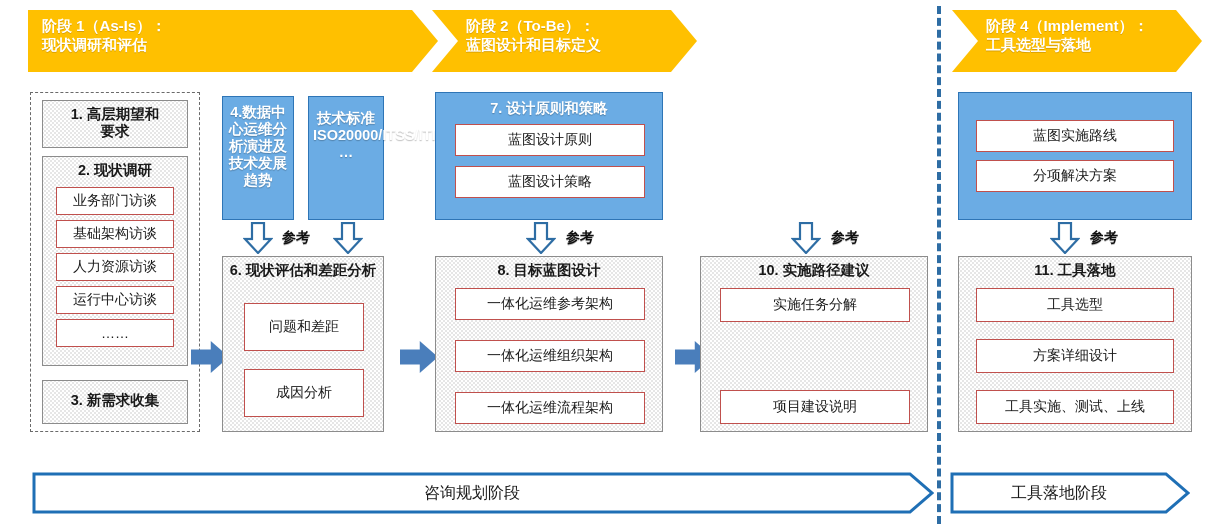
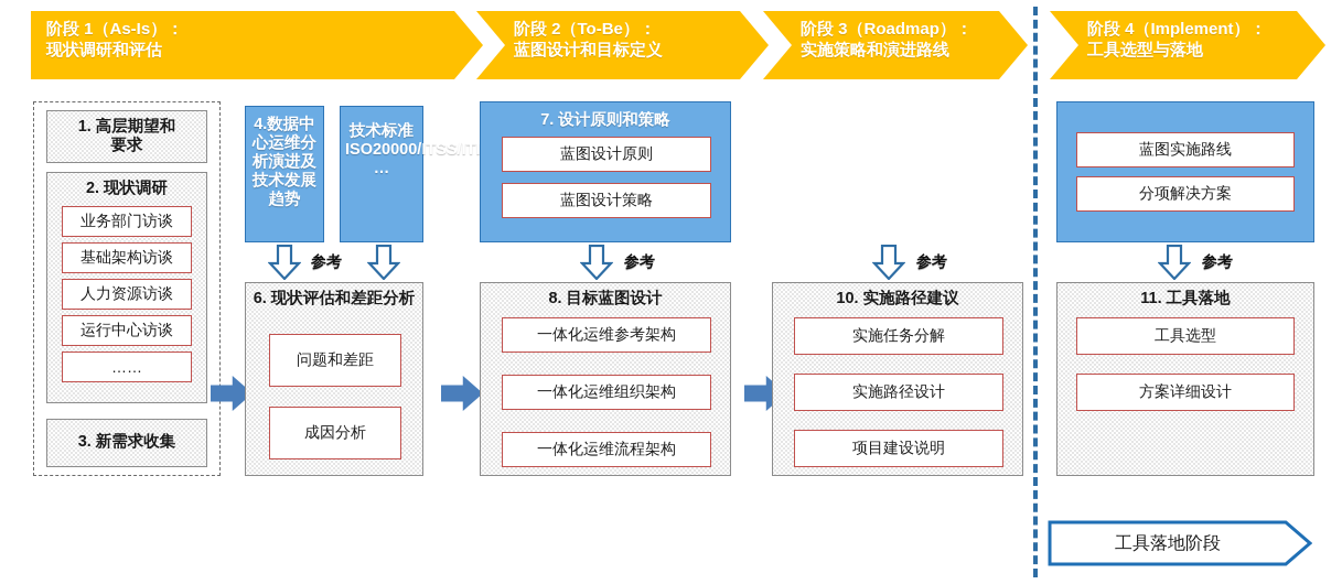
  阶段 1（As-Is）：
  现状调研和评估
  阶段 2（To-Be）：
  蓝图设计和目标定义
+ 阶段 3（Roadmap）：
+ 实施策略和演进路线
  阶段 4（Implement）：
  工具选型与落地
  1. 高层期望和
  要求
  2. 现状调研
  业务部门访谈
  基础架构访谈
  人力资源访谈
  运行中心访谈
  ……
  3. 新需求收集
  4.数据中心运维分析演进及技术发展趋势
  技术标准ISO20000/ITSS/ITI …
  参考
  6. 现状评估和差距分析
  问题和差距
  成因分析
  7. 设计原则和策略
  蓝图设计原则
  蓝图设计策略
  参考
  8. 目标蓝图设计
  一体化运维参考架构
  一体化运维组织架构
  一体化运维流程架构
  参考
  10. 实施路径建议
  实施任务分解
+ 实施路径设计
  项目建设说明
  蓝图实施路线
  分项解决方案
  参考
  11. 工具落地
  工具选型
  方案详细设计
- 工具实施、测试、上线
- 咨询规划阶段
  工具落地阶段
